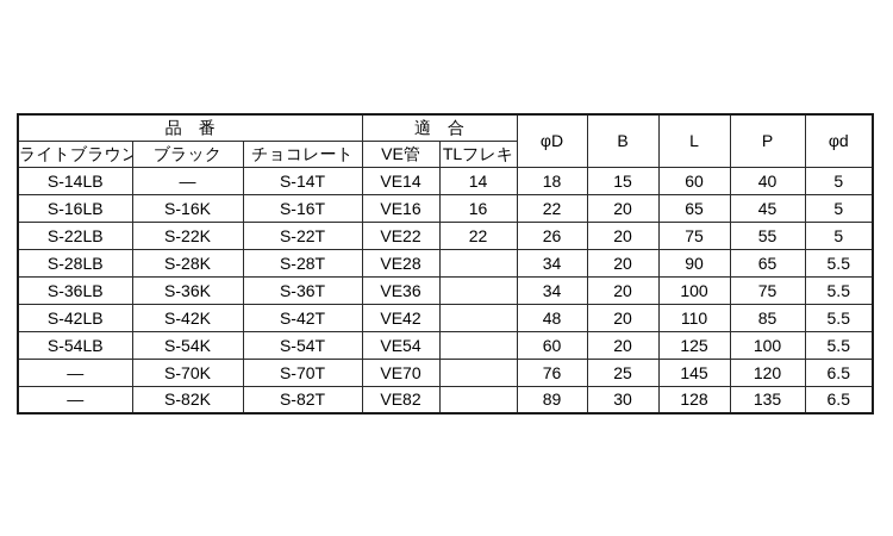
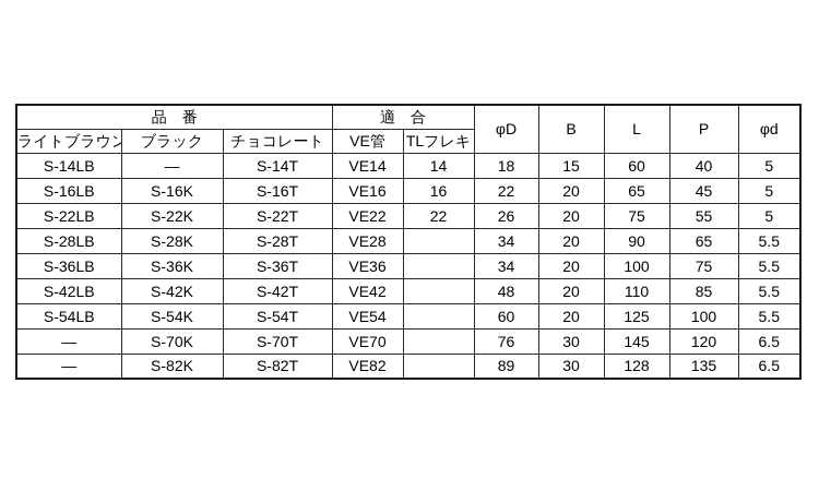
  品 番	適 合	φD	B	L	P	φd
  ライトブラウン	ブラック	チョコレート	VE管	TLフレキ
  S-14LB	—	S-14T	VE14	14	18	15	60	40	5
  S-16LB	S-16K	S-16T	VE16	16	22	20	65	45	5
  S-22LB	S-22K	S-22T	VE22	22	26	20	75	55	5
  S-28LB	S-28K	S-28T	VE28		34	20	90	65	5.5
  S-36LB	S-36K	S-36T	VE36		34	20	100	75	5.5
  S-42LB	S-42K	S-42T	VE42		48	20	110	85	5.5
  S-54LB	S-54K	S-54T	VE54		60	20	125	100	5.5
- —	S-70K	S-70T	VE70		76	25	145	120	6.5
+ —	S-70K	S-70T	VE70		76	30	145	120	6.5
  —	S-82K	S-82T	VE82		89	30	128	135	6.5
